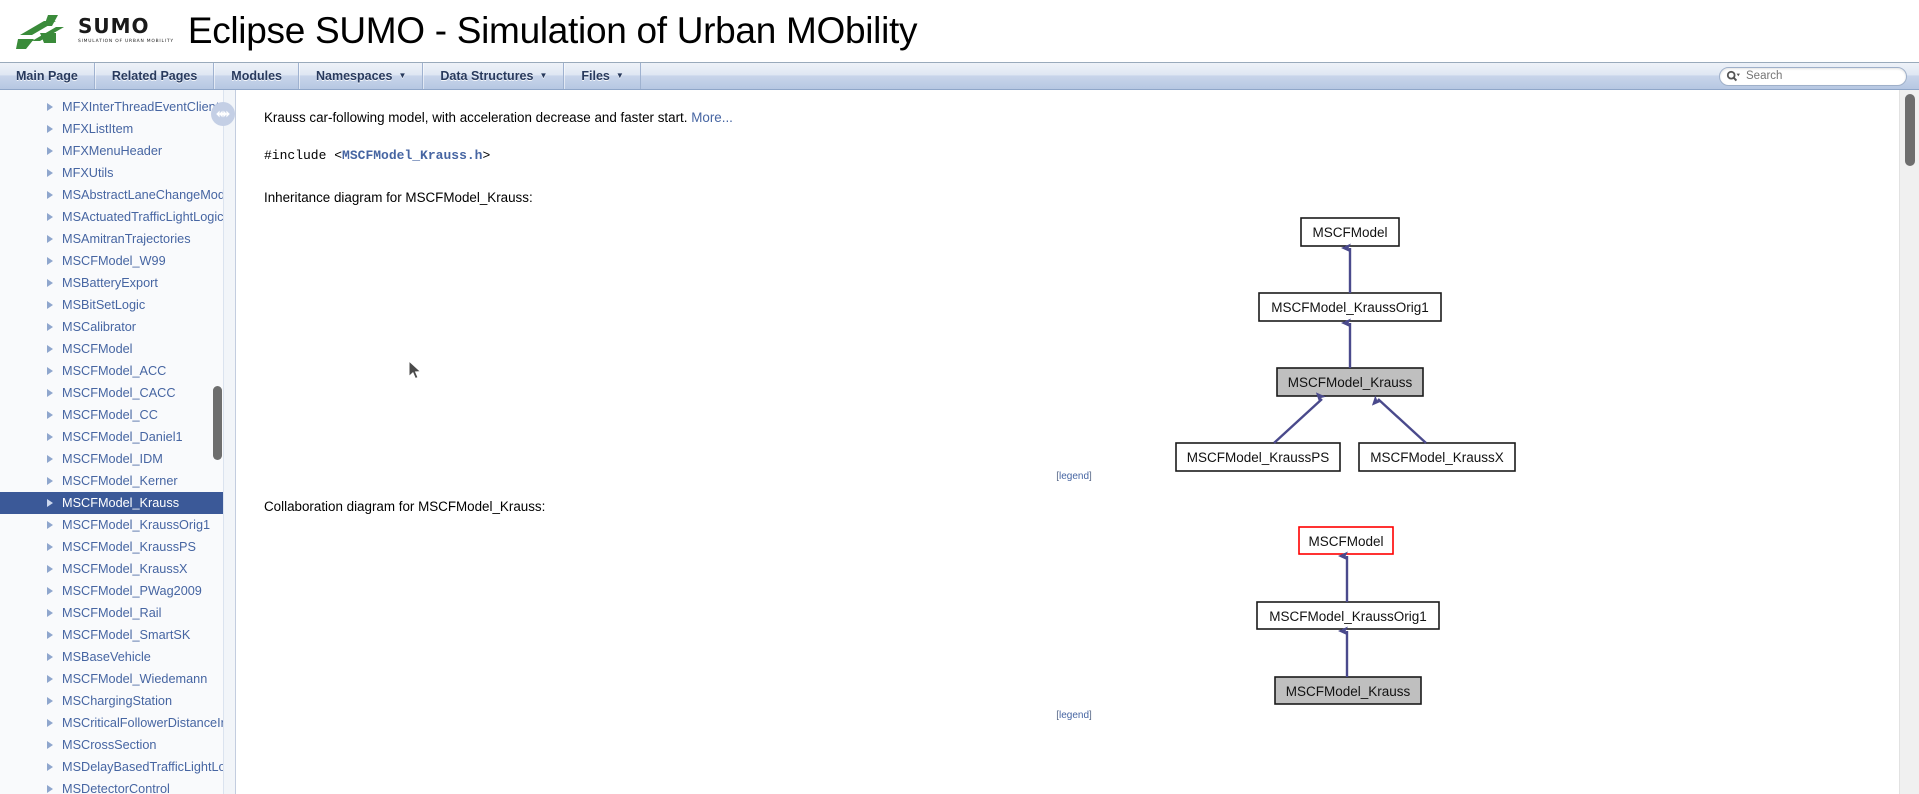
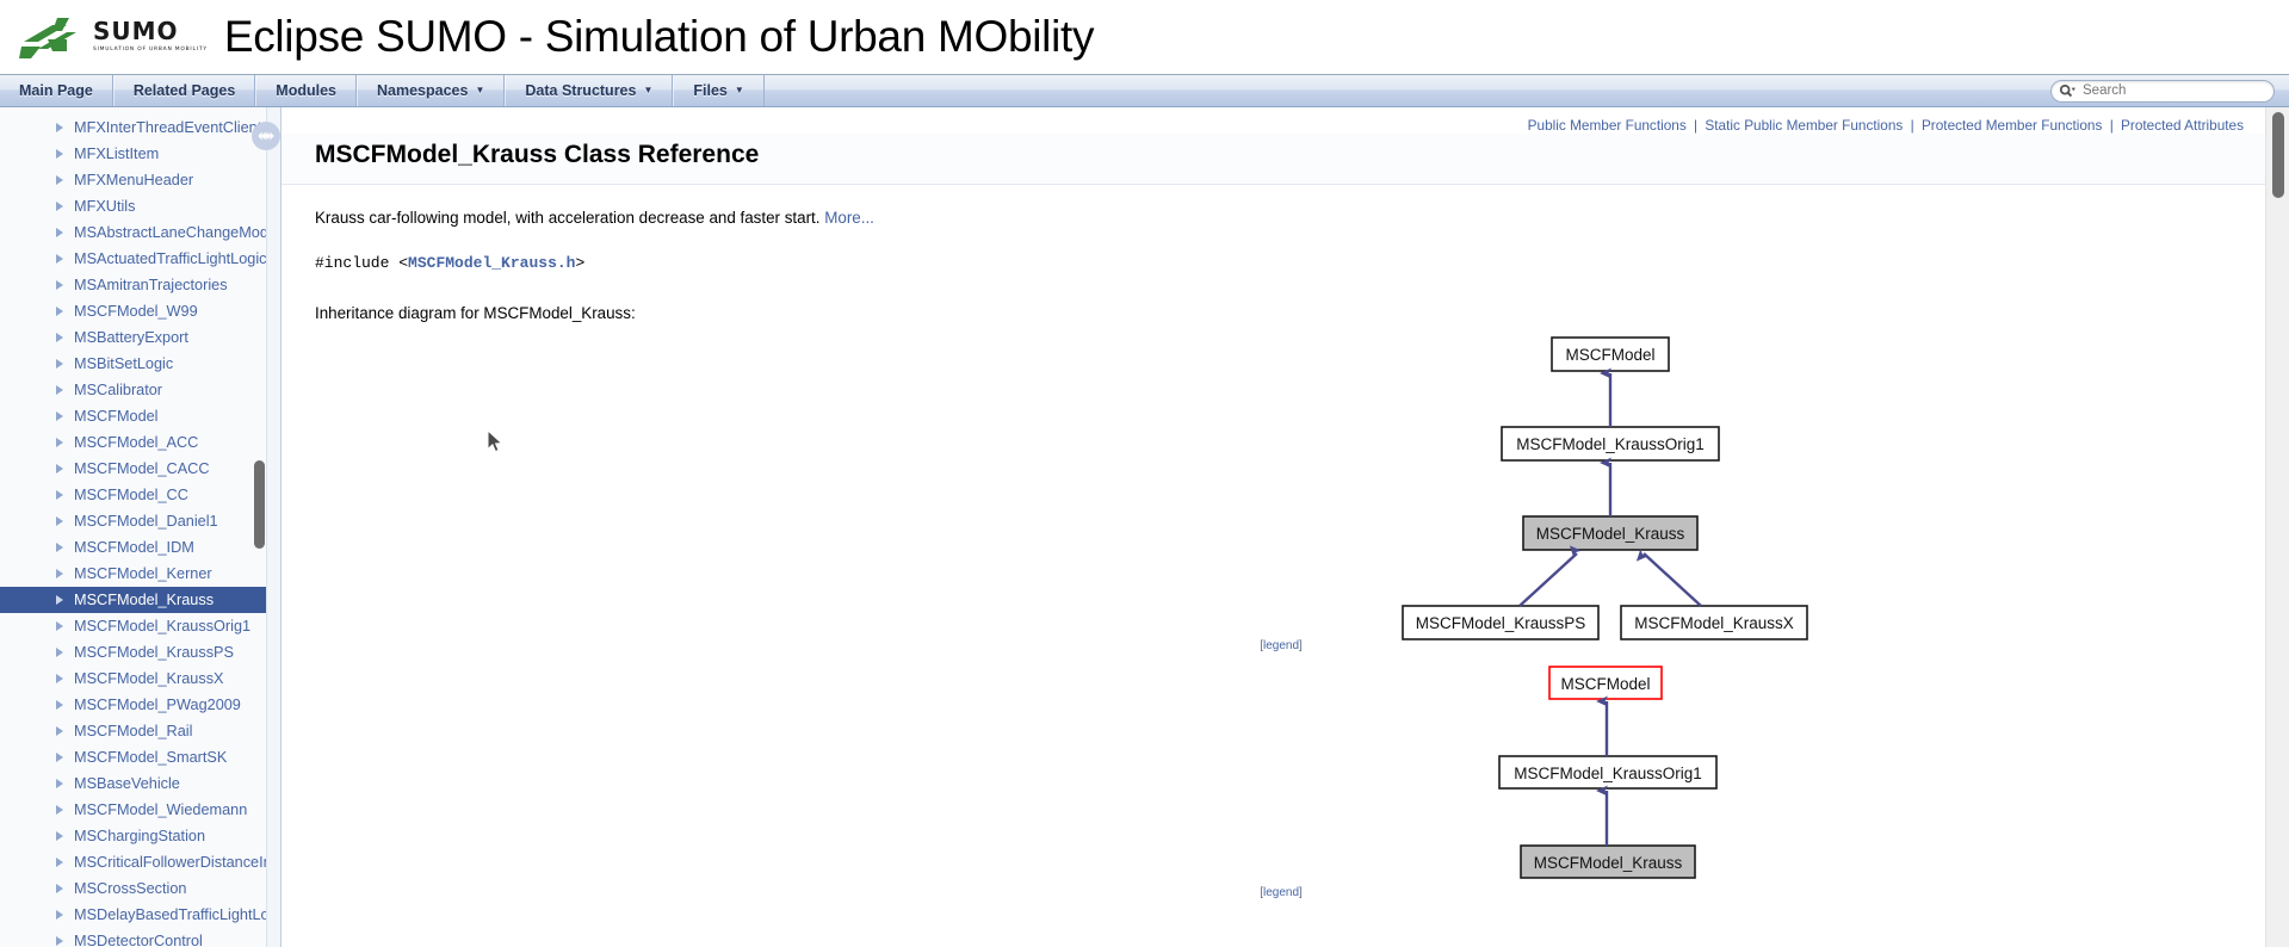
  SUMO
  Eclipse SUMO - Simulation of Urban MObility
  Main Page
  Related Pages
  Modules
  Namespaces
  ▼
  Data Structures
  ▼
  Files
  ▼
  Search
  MFXInterThreadEventClie
  MFXListItem
  MFXMenuHeader
  MFXUtils
  MSAbstractLaneChangeMod
  MSActuatedTrafficLightLogic
  MSAmitranTrajectories
  MSCFModel_W99
  MSBatteryExport
  MSBitSetLogic
  MSCalibrator
  MSCFModel
  MSCFModel_ACC
  MSCFModel_CACC
  MSCFModel_CC
  MSCFModel_Daniel1
  MSCFModel_IDM
  MSCFModel_Kerner
  MSCFModel_Krauss
  MSCFModel_KraussOrig1
  MSCFModel_KraussPS
  MSCFModel_KraussX
  MSCFModel_PWag2009
  MSCFModel_Rail
  MSCFModel_SmartSK
  MSBaseVehicle
  MSCFModel_Wiedemann
  MSChargingStation
  MSCriticalFollowerDistanceI
  MSCrossSection
  MSDelayBasedTrafficLightL
  MSDetectorControl
+ Public Member Functions | Static Public Member Functions | Protected Member Functions | Protected Attributes
+ MSCFModel_Krauss Class Reference
  Krauss car-following model, with acceleration decrease and faster start. More...
  #include <MSCFModel_Krauss.h>
  Inheritance diagram for MSCFModel_Krauss:
  MSCFModel
  MSCFModel_KraussOrig1
  MSCFModel_Krauss
  MSCFModel_KraussPS
  MSCFModel_KraussX
  [legend]
- Collaboration diagram for MSCFModel_Krauss:
  MSCFModel
  MSCFModel_KraussOrig1
  MSCFModel_Krauss
  [legend]
